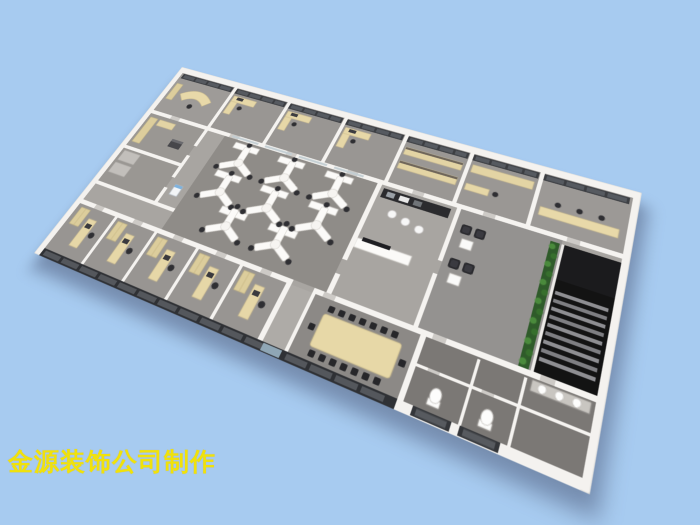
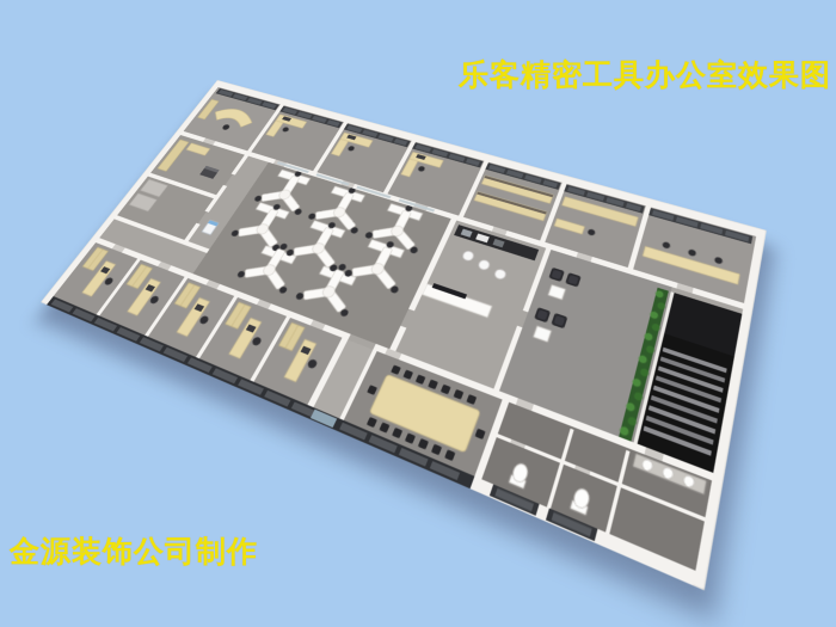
+ 乐客精密工具办公室效果图
  金源装饰公司制作
